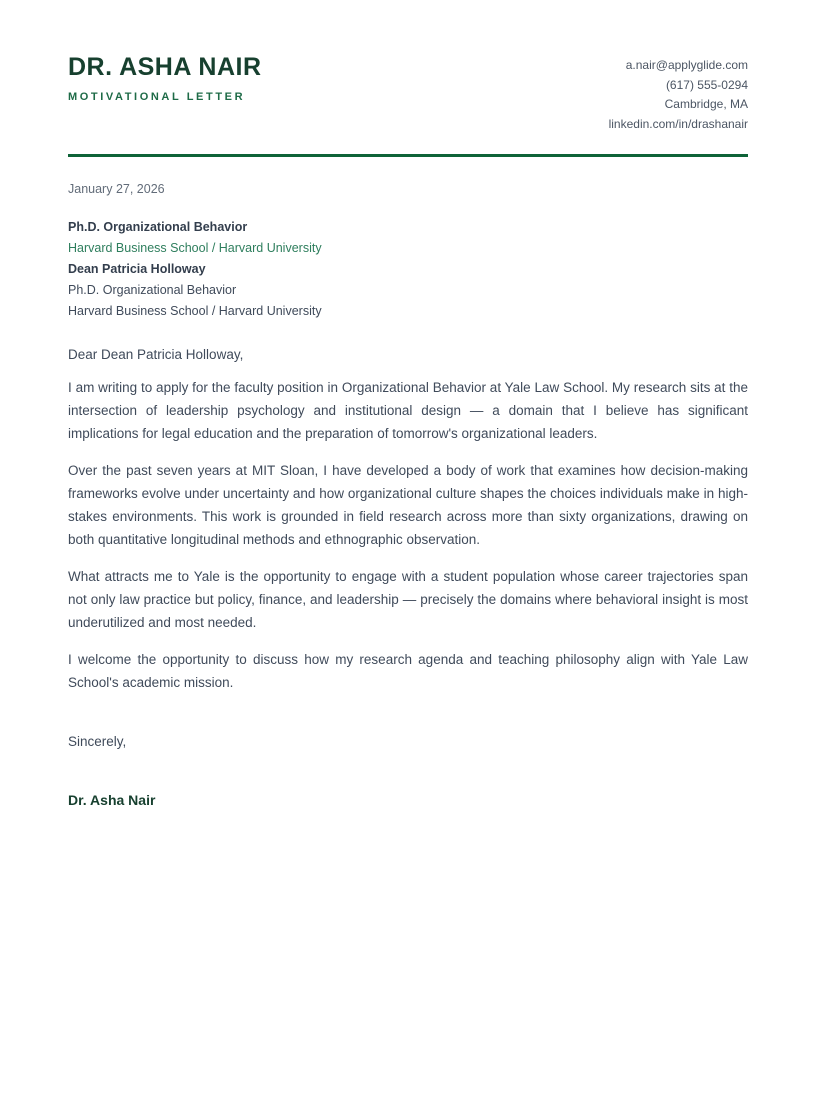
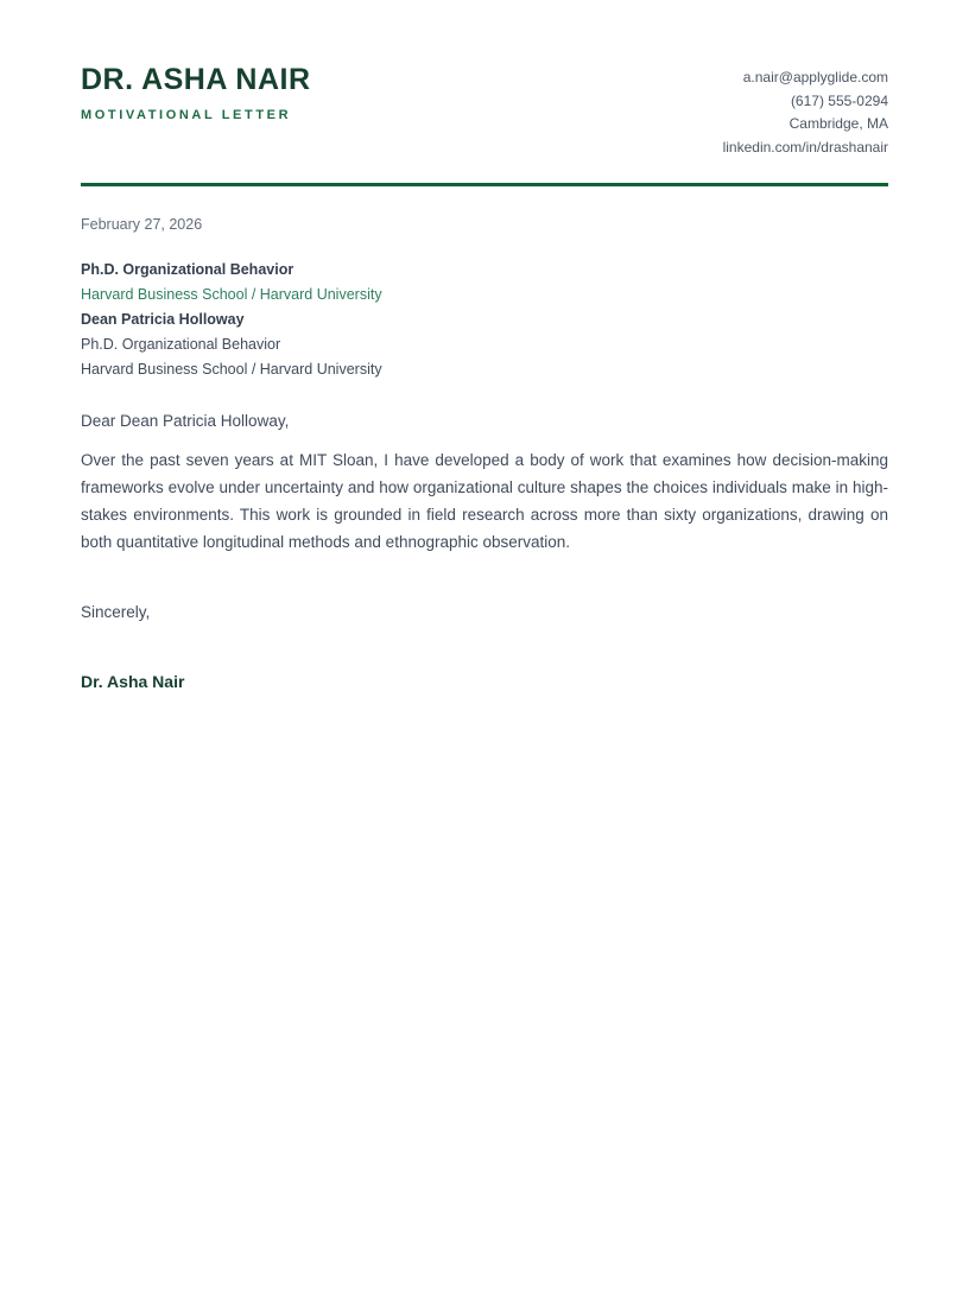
  DR. ASHA NAIR
  MOTIVATIONAL LETTER
  a.nair@applyglide.com
  (617) 555-0294
  Cambridge, MA
  linkedin.com/in/drashanair
- January 27, 2026
+ February 27, 2026
  Ph.D. Organizational Behavior
  Harvard Business School / Harvard University
  Dean Patricia Holloway
  Ph.D. Organizational Behavior
  Harvard Business School / Harvard University
  Dear Dean Patricia Holloway,
- I am writing to apply for the faculty position in Organizational Behavior at Yale Law School. My research sits at the intersection of leadership psychology and institutional design — a domain that I believe has significant implications for legal education and the preparation of tomorrow's organizational leaders.
  Over the past seven years at MIT Sloan, I have developed a body of work that examines how decision-making frameworks evolve under uncertainty and how organizational culture shapes the choices individuals make in high-stakes environments. This work is grounded in field research across more than sixty organizations, drawing on both quantitative longitudinal methods and ethnographic observation.
- What attracts me to Yale is the opportunity to engage with a student population whose career trajectories span not only law practice but policy, finance, and leadership — precisely the domains where behavioral insight is most underutilized and most needed.
- I welcome the opportunity to discuss how my research agenda and teaching philosophy align with Yale Law School's academic mission.
  Sincerely,
  Dr. Asha Nair
